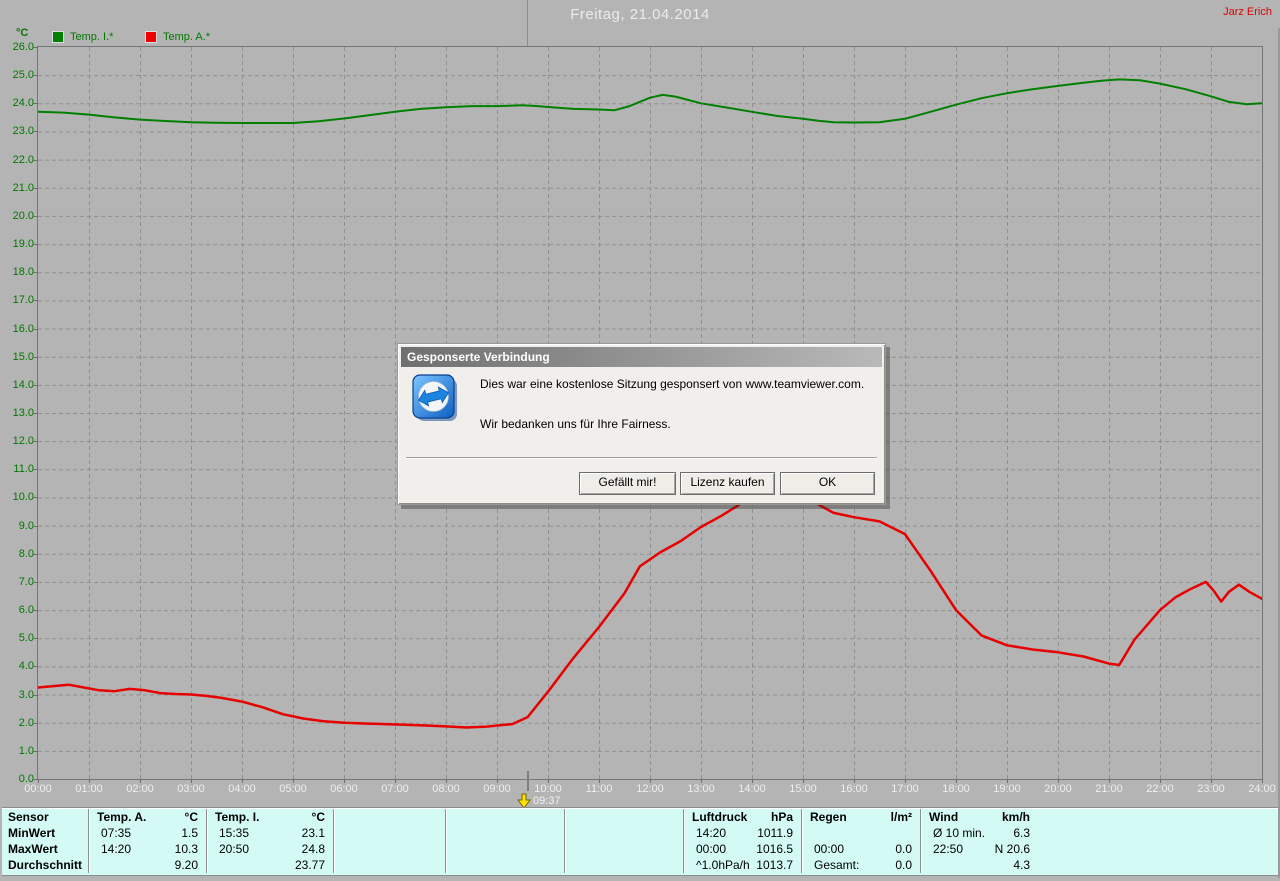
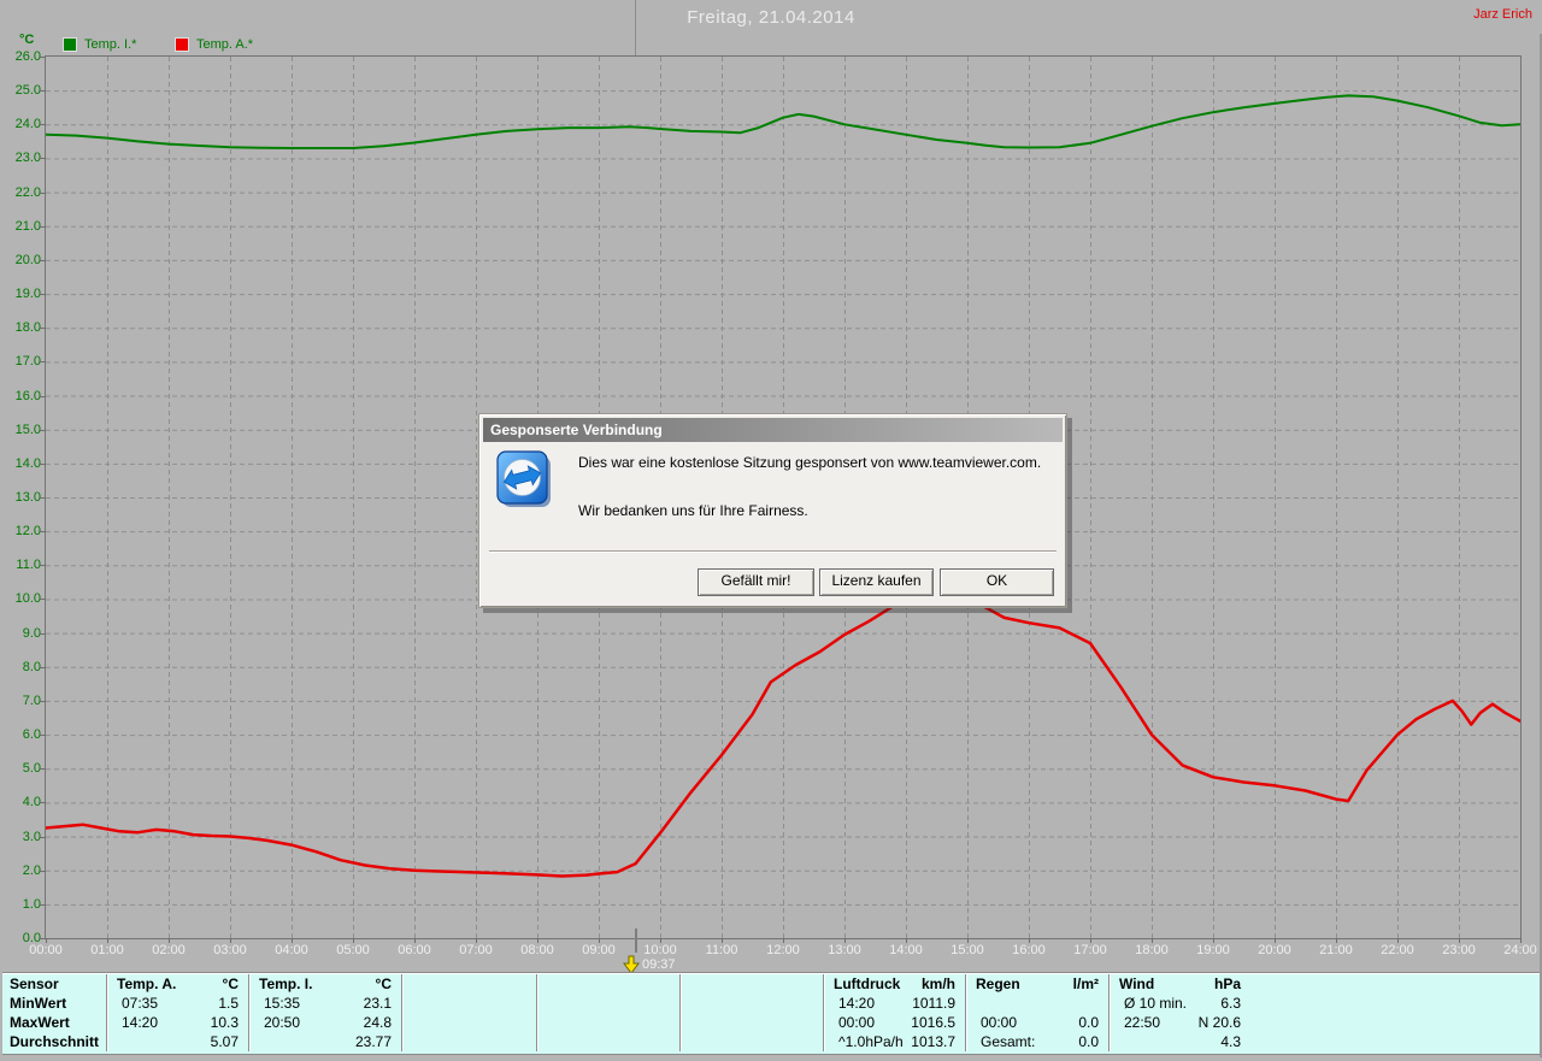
  Freitag, 21.04.2014
  Jarz Erich
  °C
  Temp. I.*
  Temp. A.*
  0.0
  1.0
  2.0
  3.0
  4.0
  5.0
  6.0
  7.0
  8.0
  9.0
  10.0
  11.0
  12.0
  13.0
  14.0
  15.0
  16.0
  17.0
  18.0
  19.0
  20.0
  21.0
  22.0
  23.0
  24.0
  25.0
  26.0
  00:00
  01:00
  02:00
  03:00
  04:00
  05:00
  06:00
  07:00
  08:00
  09:00
  10:00
  11:00
  12:00
  13:00
  14:00
  15:00
  16:00
  17:00
  18:00
  19:00
  20:00
  21:00
  22:00
  23:00
  24:00
  09:37
  Sensor
  MinWert
  MaxWert
  Durchschnitt
  Temp. A.
  °C
  07:35
  1.5
  14:20
  10.3
- 9.20
+ 5.07
  Temp. I.
  °C
  15:35
  23.1
  20:50
  24.8
  23.77
  Luftdruck
- hPa
+ km/h
  14:20
  1011.9
  00:00
  1016.5
  ^1.0hPa/h
  1013.7
  Regen
  l/m²
  00:00
  0.0
  Gesamt:
  0.0
  Wind
- km/h
+ hPa
  Ø 10 min.
  6.3
  22:50
  N 20.6
  4.3
  Gesponserte Verbindung
  Dies war eine kostenlose Sitzung gesponsert von www.teamviewer.com.
  Wir bedanken uns für Ihre Fairness.
  Gefällt mir!
  Lizenz kaufen
  OK
